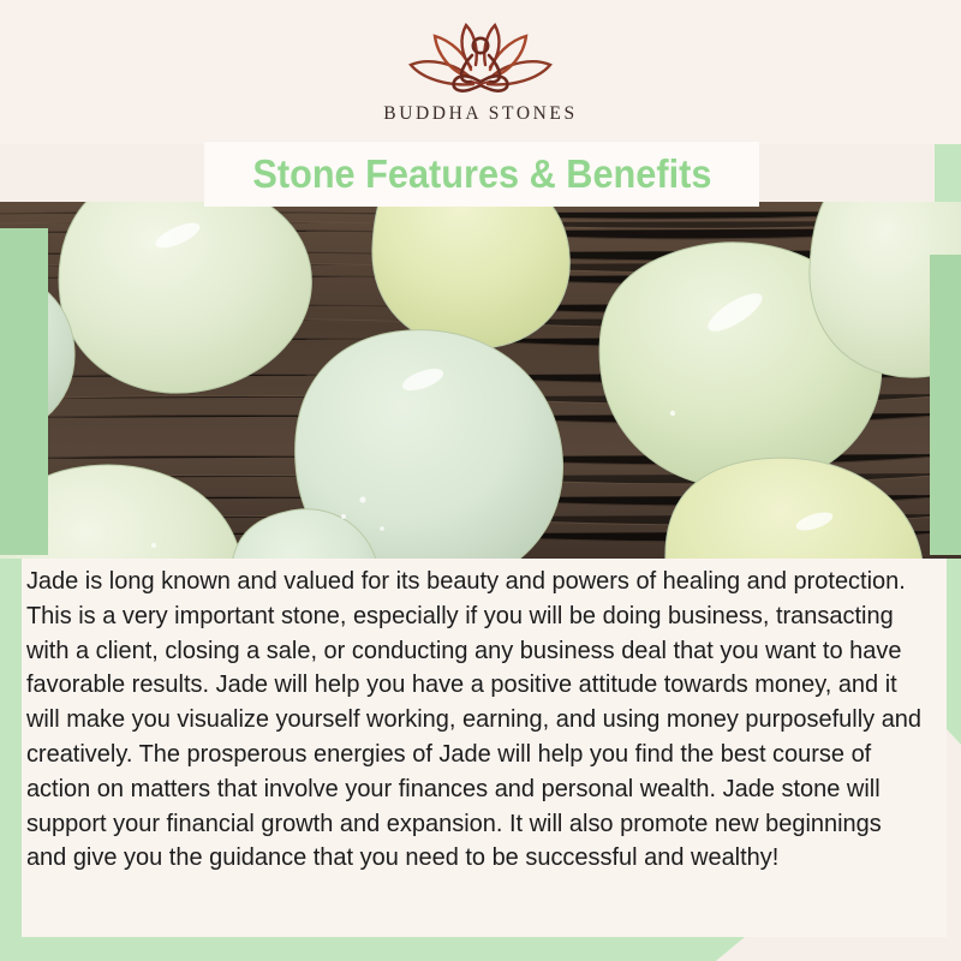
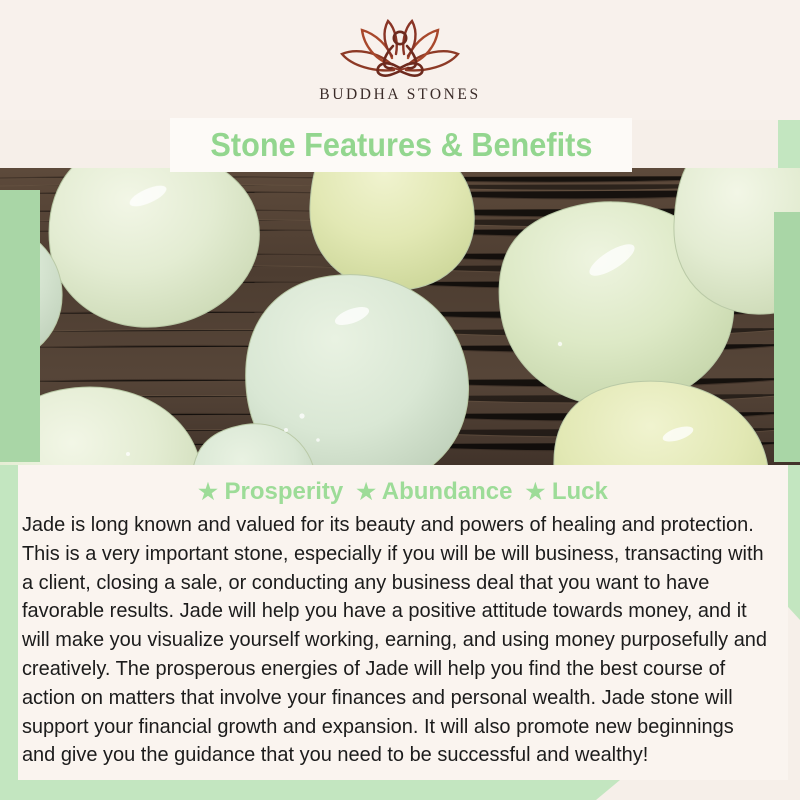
  BUDDHA STONES
+ ★ Prosperity ★ Abundance ★ Luck
- Jade is long known and valued for its beauty and powers of healing and protection. This is a very important stone, especially if you will be doing business, transacting with a client, closing a sale, or conducting any business deal that you want to have favorable results. Jade will help you have a positive attitude towards money, and it will make you visualize yourself working, earning, and using money purposefully and creatively. The prosperous energies of Jade will help you find the best course of action on matters that involve your finances and personal wealth. Jade stone will support your financial growth and expansion. It will also promote new beginnings and give you the guidance that you need to be successful and wealthy!
+ Jade is long known and valued for its beauty and powers of healing and protection. This is a very important stone, especially if you will be will business, transacting with a client, closing a sale, or conducting any business deal that you want to have favorable results. Jade will help you have a positive attitude towards money, and it will make you visualize yourself working, earning, and using money purposefully and creatively. The prosperous energies of Jade will help you find the best course of action on matters that involve your finances and personal wealth. Jade stone will support your financial growth and expansion. It will also promote new beginnings and give you the guidance that you need to be successful and wealthy!
  Stone Features & Benefits
